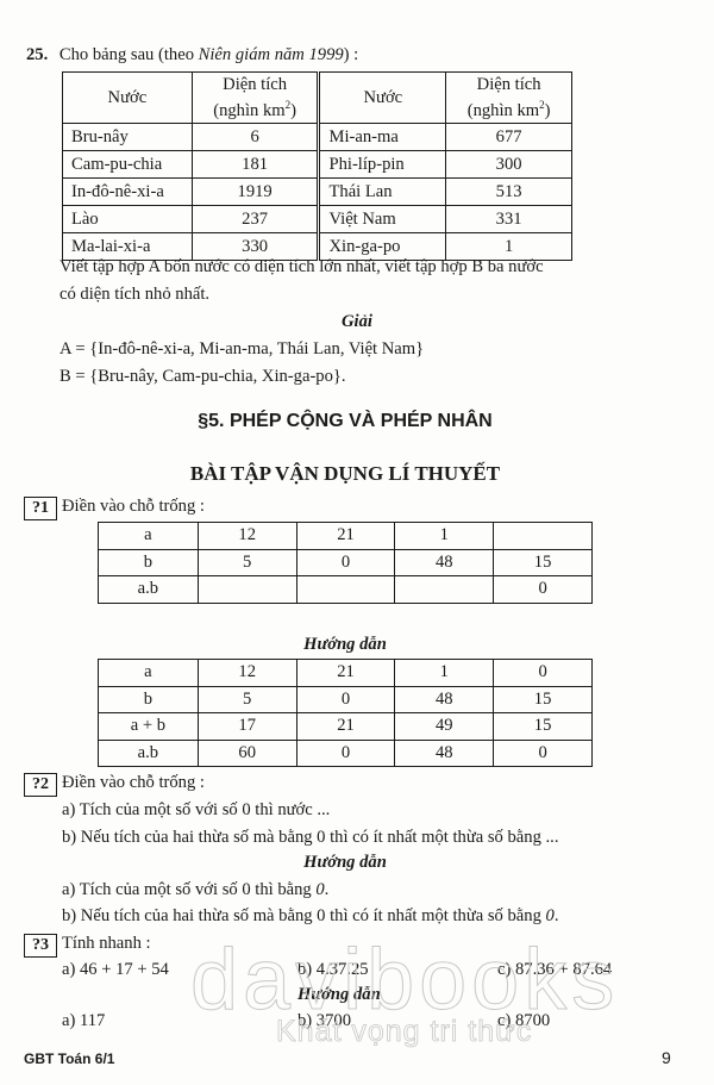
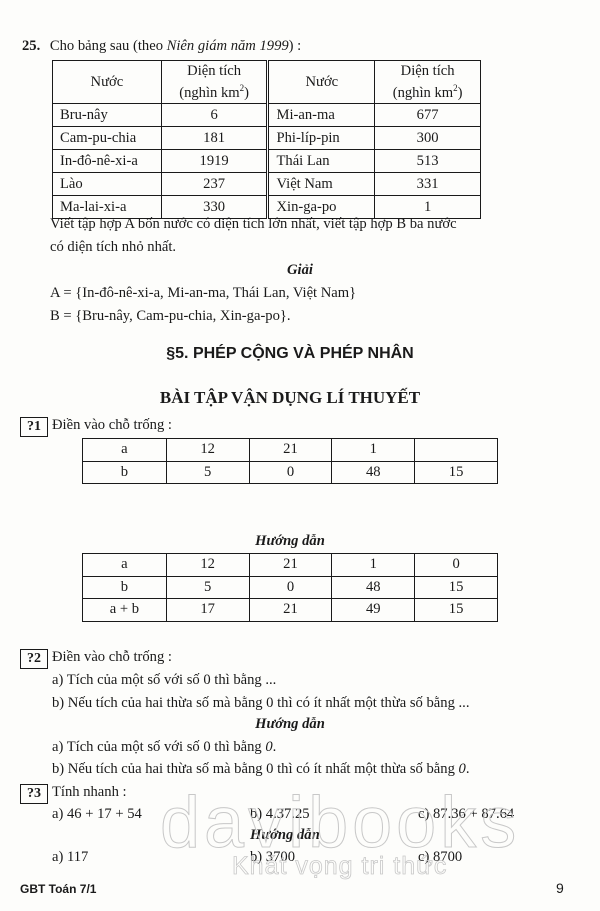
  25. Cho bảng sau (theo Niên giám năm 1999) :
  Nước	Diện tích(nghìn km2)	Nước	Diện tích(nghìn km2)
  Bru-nây	6	Mi-an-ma	677
  Cam-pu-chia	181	Phi-líp-pin	300
  In-đô-nê-xi-a	1919	Thái Lan	513
  Lào	237	Việt Nam	331
  Ma-lai-xi-a	330	Xin-ga-po	1
  Viết tập hợp A bốn nước có diện tích lớn nhất, viết tập hợp B ba nước
  có diện tích nhỏ nhất.
  Giải
  A = {In-đô-nê-xi-a, Mi-an-ma, Thái Lan, Việt Nam}
  B = {Bru-nây, Cam-pu-chia, Xin-ga-po}.
  §5. PHÉP CỘNG VÀ PHÉP NHÂN
  BÀI TẬP VẬN DỤNG LÍ THUYẾT
  ?1
  Điền vào chỗ trống :
  a	12	21	1
  b	5	0	48	15
- a.b				0
  Hướng dẫn
  a	12	21	1	0
  b	5	0	48	15
  a + b	17	21	49	15
- a.b	60	0	48	0
  ?2
  Điền vào chỗ trống :
- a) Tích của một số với số 0 thì nước ...
+ a) Tích của một số với số 0 thì bằng ...
  b) Nếu tích của hai thừa số mà bằng 0 thì có ít nhất một thừa số bằng ...
  Hướng dẫn
  a) Tích của một số với số 0 thì bằng 0.
  b) Nếu tích của hai thừa số mà bằng 0 thì có ít nhất một thừa số bằng 0.
  ?3
  Tính nhanh :
  a) 46 + 17 + 54
  b) 4.37.25
  c) 87.36 + 87.64
  Hướng dẫn
  a) 117
  b) 3700
  c) 8700
  davibooks
  Khát vọng tri thức
- GBT Toán 6/1
+ GBT Toán 7/1
  9
